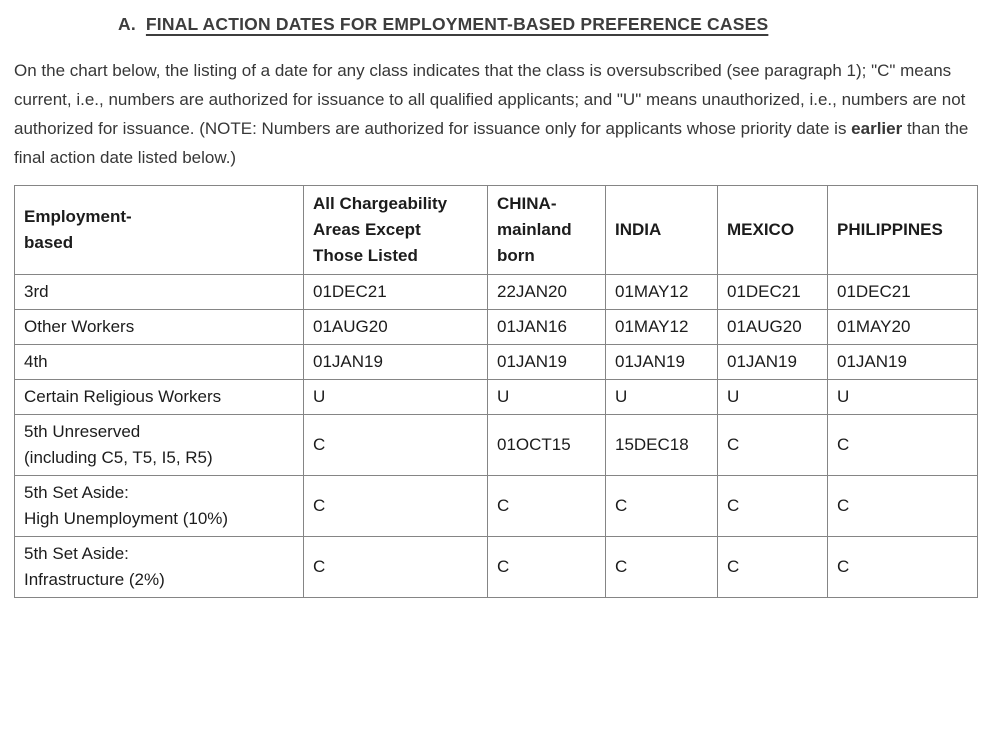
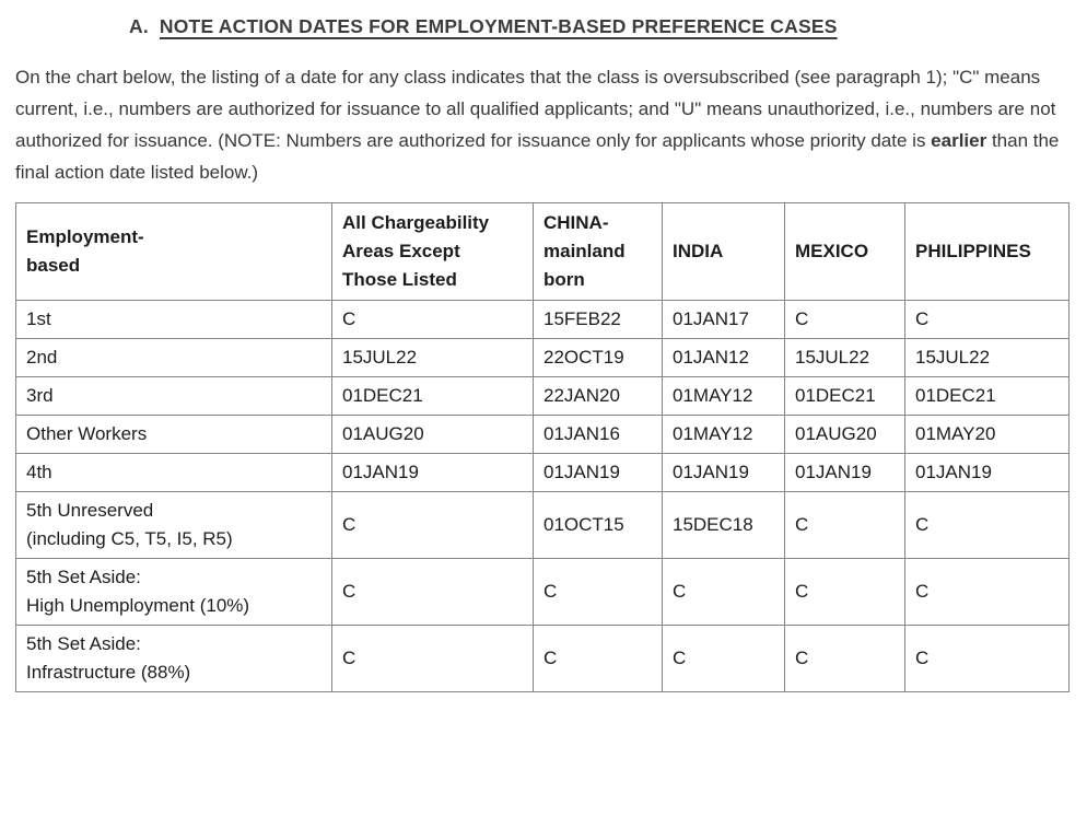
- A. FINAL ACTION DATES FOR EMPLOYMENT-BASED PREFERENCE CASES
+ A. NOTE ACTION DATES FOR EMPLOYMENT-BASED PREFERENCE CASES
  On the chart below, the listing of a date for any class indicates that the class is oversubscribed (see paragraph 1); "C" means current, i.e., numbers are authorized for issuance to all qualified applicants; and "U" means unauthorized, i.e., numbers are not authorized for issuance. (NOTE: Numbers are authorized for issuance only for applicants whose priority date is earlier than the final action date listed below.)
  Employment- based	All Chargeability Areas Except Those Listed	CHINA- mainland born	INDIA	MEXICO	PHILIPPINES
+ 1st	C	15FEB22	01JAN17	C	C
+ 2nd	15JUL22	22OCT19	01JAN12	15JUL22	15JUL22
  3rd	01DEC21	22JAN20	01MAY12	01DEC21	01DEC21
  Other Workers	01AUG20	01JAN16	01MAY12	01AUG20	01MAY20
  4th	01JAN19	01JAN19	01JAN19	01JAN19	01JAN19
- Certain Religious Workers	U	U	U	U	U
  5th Unreserved (including C5, T5, I5, R5)	C	01OCT15	15DEC18	C	C
  5th Set Aside: High Unemployment (10%)	C	C	C	C	C
- 5th Set Aside: Infrastructure (2%)	C	C	C	C	C
+ 5th Set Aside: Infrastructure (88%)	C	C	C	C	C
